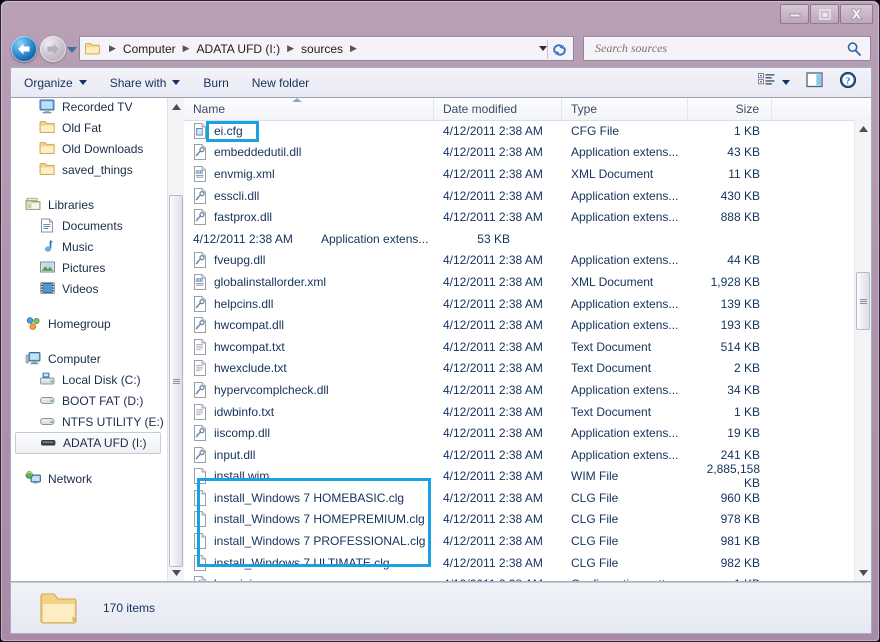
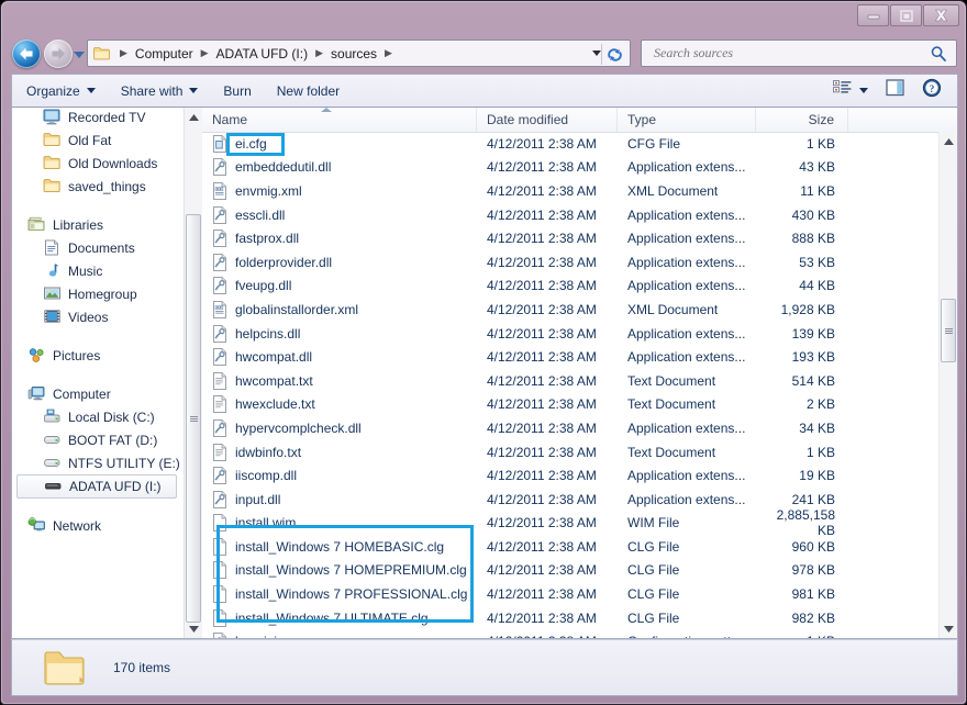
  ▶
  Computer
  ▶
  ADATA UFD (I:)
  ▶
  sources
  ▶
  Search sources
  Organize
  Share with
  Burn
  New folder
  ?
  Recorded TV
  Old Fat
  Old Downloads
  saved_things
  Libraries
  Documents
  Music
- Pictures
+ Homegroup
  Videos
- Homegroup
+ Pictures
  Computer
  Local Disk (C:)
  BOOT FAT (D:)
  NTFS UTILITY (E:)
  ADATA UFD (I:)
  Network
  Name
  Date modified
  Type
  Size
  ei.cfg
  4/12/2011 2:38 AM
  CFG File
  1 KB
  embeddedutil.dll
  4/12/2011 2:38 AM
  Application extens...
  43 KB
  envmig.xml
  4/12/2011 2:38 AM
  XML Document
  11 KB
  esscli.dll
  4/12/2011 2:38 AM
  Application extens...
  430 KB
  fastprox.dll
  4/12/2011 2:38 AM
  Application extens...
  888 KB
+ folderprovider.dll
  4/12/2011 2:38 AM
  Application extens...
  53 KB
  fveupg.dll
  4/12/2011 2:38 AM
  Application extens...
  44 KB
  globalinstallorder.xml
  4/12/2011 2:38 AM
  XML Document
  1,928 KB
  helpcins.dll
  4/12/2011 2:38 AM
  Application extens...
  139 KB
  hwcompat.dll
  4/12/2011 2:38 AM
  Application extens...
  193 KB
  hwcompat.txt
  4/12/2011 2:38 AM
  Text Document
  514 KB
  hwexclude.txt
  4/12/2011 2:38 AM
  Text Document
  2 KB
  hypervcomplcheck.dll
  4/12/2011 2:38 AM
  Application extens...
  34 KB
  idwbinfo.txt
  4/12/2011 2:38 AM
  Text Document
  1 KB
  iiscomp.dll
  4/12/2011 2:38 AM
  Application extens...
  19 KB
  input.dll
  4/12/2011 2:38 AM
  Application extens...
  241 KB
  install.wim
  4/12/2011 2:38 AM
  WIM File
  2,885,158 KB
  install_Windows 7 HOMEBASIC.clg
  4/12/2011 2:38 AM
  CLG File
  960 KB
  install_Windows 7 HOMEPREMIUM.clg
  4/12/2011 2:38 AM
  CLG File
  978 KB
  install_Windows 7 PROFESSIONAL.clg
  4/12/2011 2:38 AM
  CLG File
  981 KB
  install_Windows 7 ULTIMATE.clg
  4/12/2011 2:38 AM
  CLG File
  982 KB
  170 items
